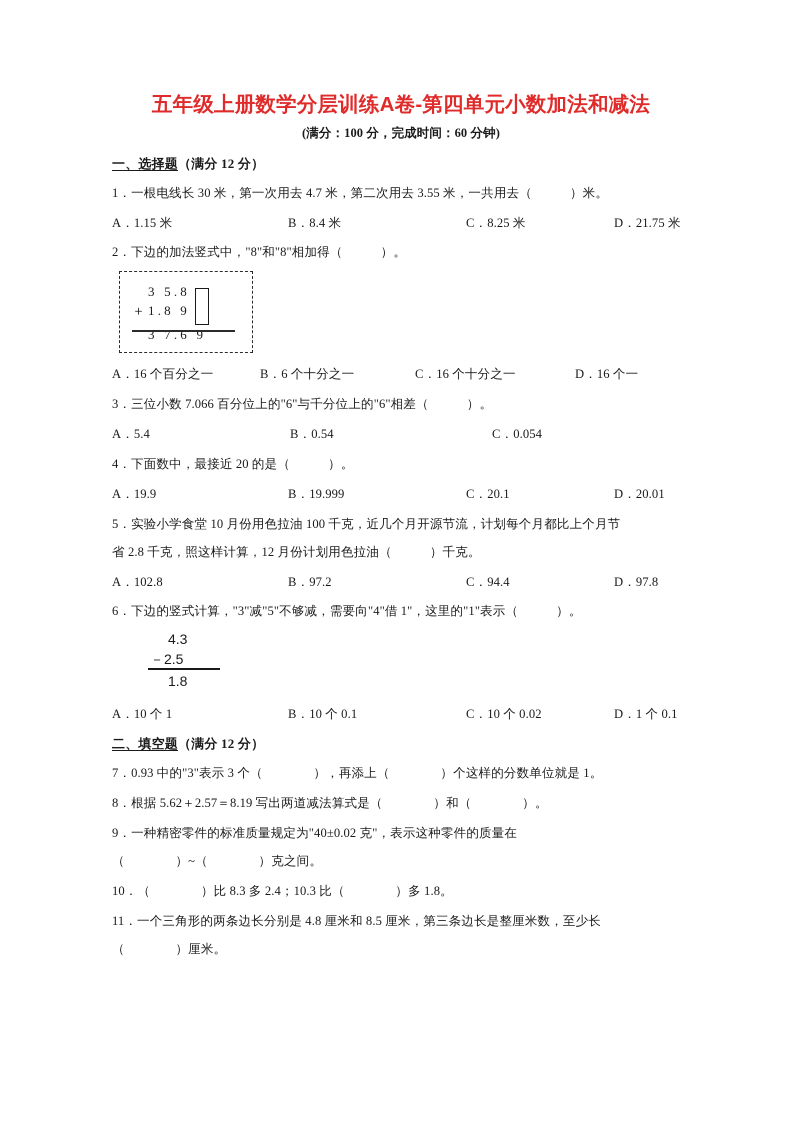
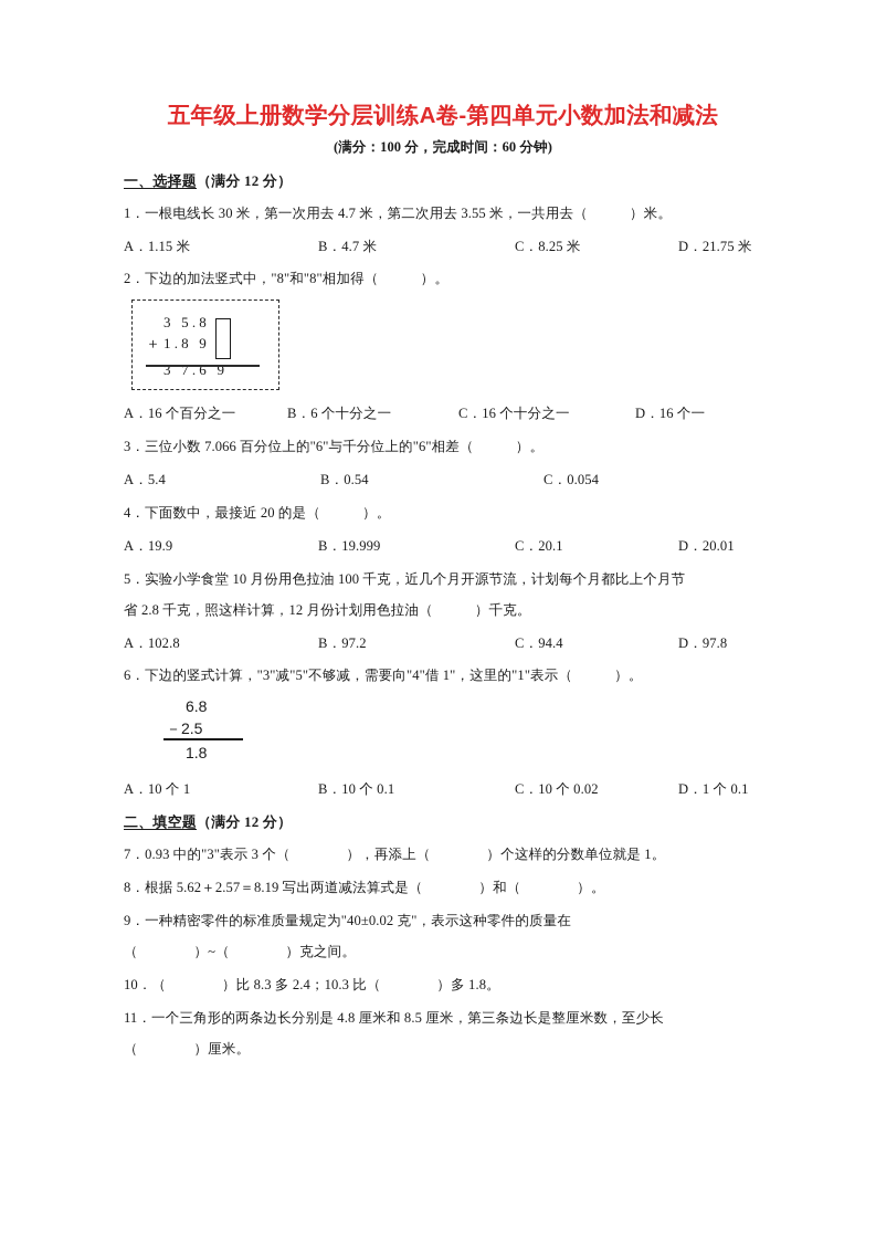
  五年级上册数学分层训练A卷-第四单元小数加法和减法
  (满分：100 分，完成时间：60 分钟)
  一、选择题（满分 12 分）
  1．一根电线长 30 米，第一次用去 4.7 米，第二次用去 3.55 米，一共用去（ ）米。
  A．1.15 米
- B．8.4 米
+ B．4.7 米
  C．8.25 米
  D．21.75 米
  2．下边的加法竖式中，"8"和"8"相加得（ ）。
  3 5.8
  ＋
  1.8 9
  3 7.6 9
  A．16 个百分之一
  B．6 个十分之一
  C．16 个十分之一
  D．16 个一
  3．三位小数 7.066 百分位上的"6"与千分位上的"6"相差（ ）。
  A．5.4
  B．0.54
  C．0.054
  4．下面数中，最接近 20 的是（ ）。
  A．19.9
  B．19.999
  C．20.1
  D．20.01
  5．实验小学食堂 10 月份用色拉油 100 千克，近几个月开源节流，计划每个月都比上个月节
  省 2.8 千克，照这样计算，12 月份计划用色拉油（ ）千克。
  A．102.8
  B．97.2
  C．94.4
  D．97.8
  6．下边的竖式计算，"3"减"5"不够减，需要向"4"借 1"，这里的"1"表示（ ）。
- 4.3
+ 6.8
  －2.5
  1.8
  A．10 个 1
  B．10 个 0.1
  C．10 个 0.02
  D．1 个 0.1
  二、填空题（满分 12 分）
  7．0.93 中的"3"表示 3 个（ ），再添上（ ）个这样的分数单位就是 1。
  8．根据 5.62＋2.57＝8.19 写出两道减法算式是（ ）和（ ）。
  9．一种精密零件的标准质量规定为"40±0.02 克"，表示这种零件的质量在
  （ ）~（ ）克之间。
  10．（ ）比 8.3 多 2.4；10.3 比（ ）多 1.8。
  11．一个三角形的两条边长分别是 4.8 厘米和 8.5 厘米，第三条边长是整厘米数，至少长
  （ ）厘米。
